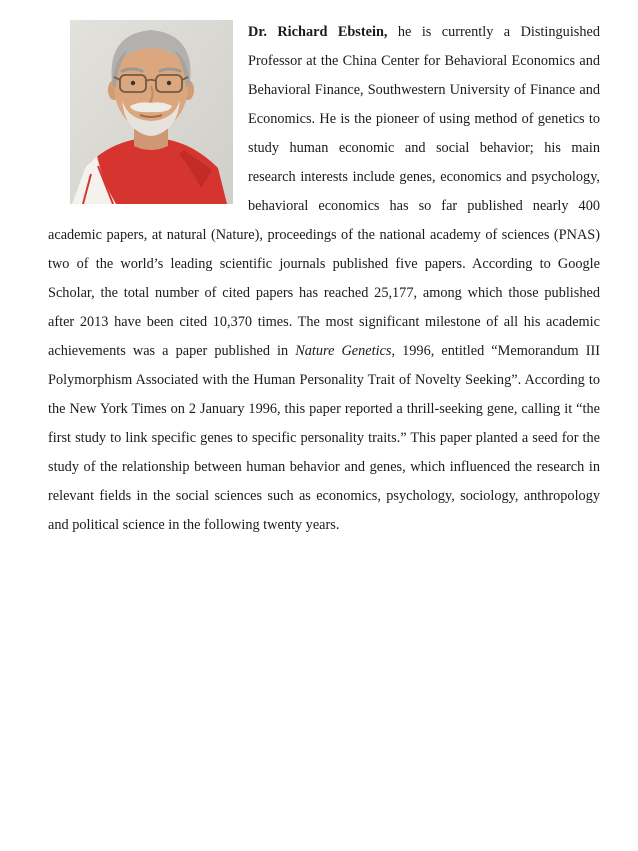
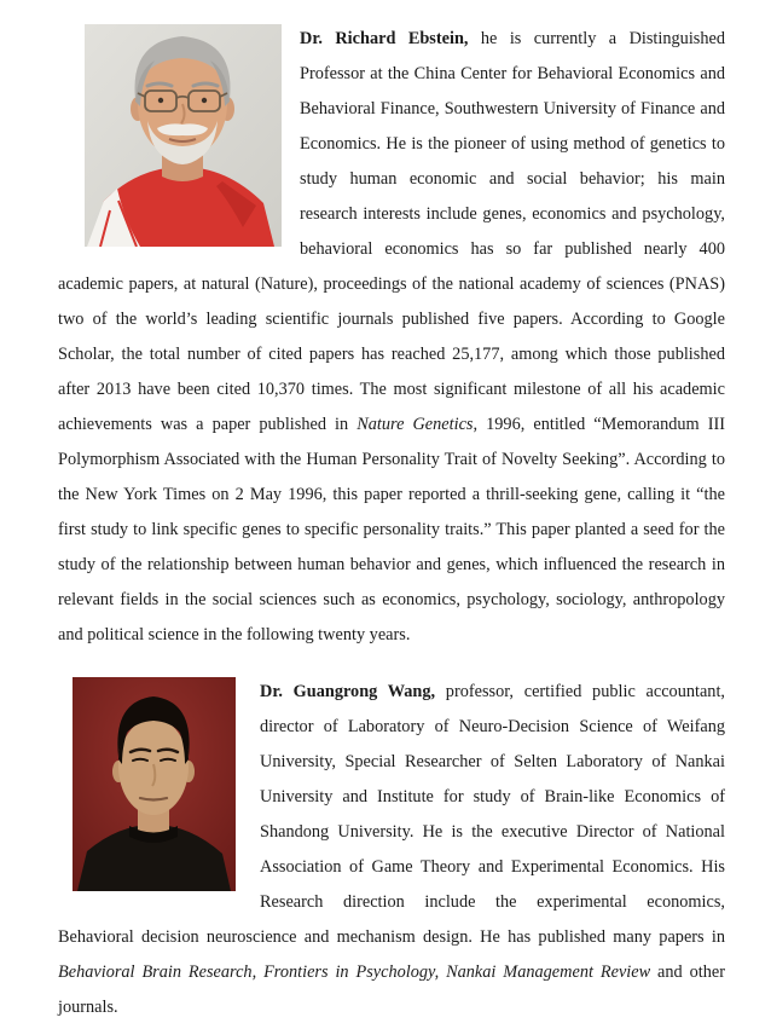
- Dr. Richard Ebstein, he is currently a Distinguished Professor at the China Center for Behavioral Economics and Behavioral Finance, Southwestern University of Finance and Economics. He is the pioneer of using method of genetics to study human economic and social behavior; his main research interests include genes, economics and psychology, behavioral economics has so far published nearly 400 academic papers, at natural (Nature), proceedings of the national academy of sciences (PNAS) two of the world’s leading scientific journals published five papers. According to Google Scholar, the total number of cited papers has reached 25,177, among which those published after 2013 have been cited 10,370 times. The most significant milestone of all his academic achievements was a paper published in Nature Genetics, 1996, entitled “Memorandum III Polymorphism Associated with the Human Personality Trait of Novelty Seeking”. According to the New York Times on 2 January 1996, this paper reported a thrill-seeking gene, calling it “the first study to link specific genes to specific personality traits.” This paper planted a seed for the study of the relationship between human behavior and genes, which influenced the research in relevant fields in the social sciences such as economics, psychology, sociology, anthropology and political science in the following twenty years.
+ Dr. Richard Ebstein, he is currently a Distinguished Professor at the China Center for Behavioral Economics and Behavioral Finance, Southwestern University of Finance and Economics. He is the pioneer of using method of genetics to study human economic and social behavior; his main research interests include genes, economics and psychology, behavioral economics has so far published nearly 400 academic papers, at natural (Nature), proceedings of the national academy of sciences (PNAS) two of the world’s leading scientific journals published five papers. According to Google Scholar, the total number of cited papers has reached 25,177, among which those published after 2013 have been cited 10,370 times. The most significant milestone of all his academic achievements was a paper published in Nature Genetics, 1996, entitled “Memorandum III Polymorphism Associated with the Human Personality Trait of Novelty Seeking”. According to the New York Times on 2 May 1996, this paper reported a thrill-seeking gene, calling it “the first study to link specific genes to specific personality traits.” This paper planted a seed for the study of the relationship between human behavior and genes, which influenced the research in relevant fields in the social sciences such as economics, psychology, sociology, anthropology and political science in the following twenty years.
+ Dr. Guangrong Wang, professor, certified public accountant, director of Laboratory of Neuro-Decision Science of Weifang University, Special Researcher of Selten Laboratory of Nankai University and Institute for study of Brain-like Economics of Shandong University. He is the executive Director of National Association of Game Theory and Experimental Economics. His Research direction include the experimental economics, Behavioral decision neuroscience and mechanism design. He has published many papers in Behavioral Brain Research, Frontiers in Psychology, Nankai Management Review and other journals.
